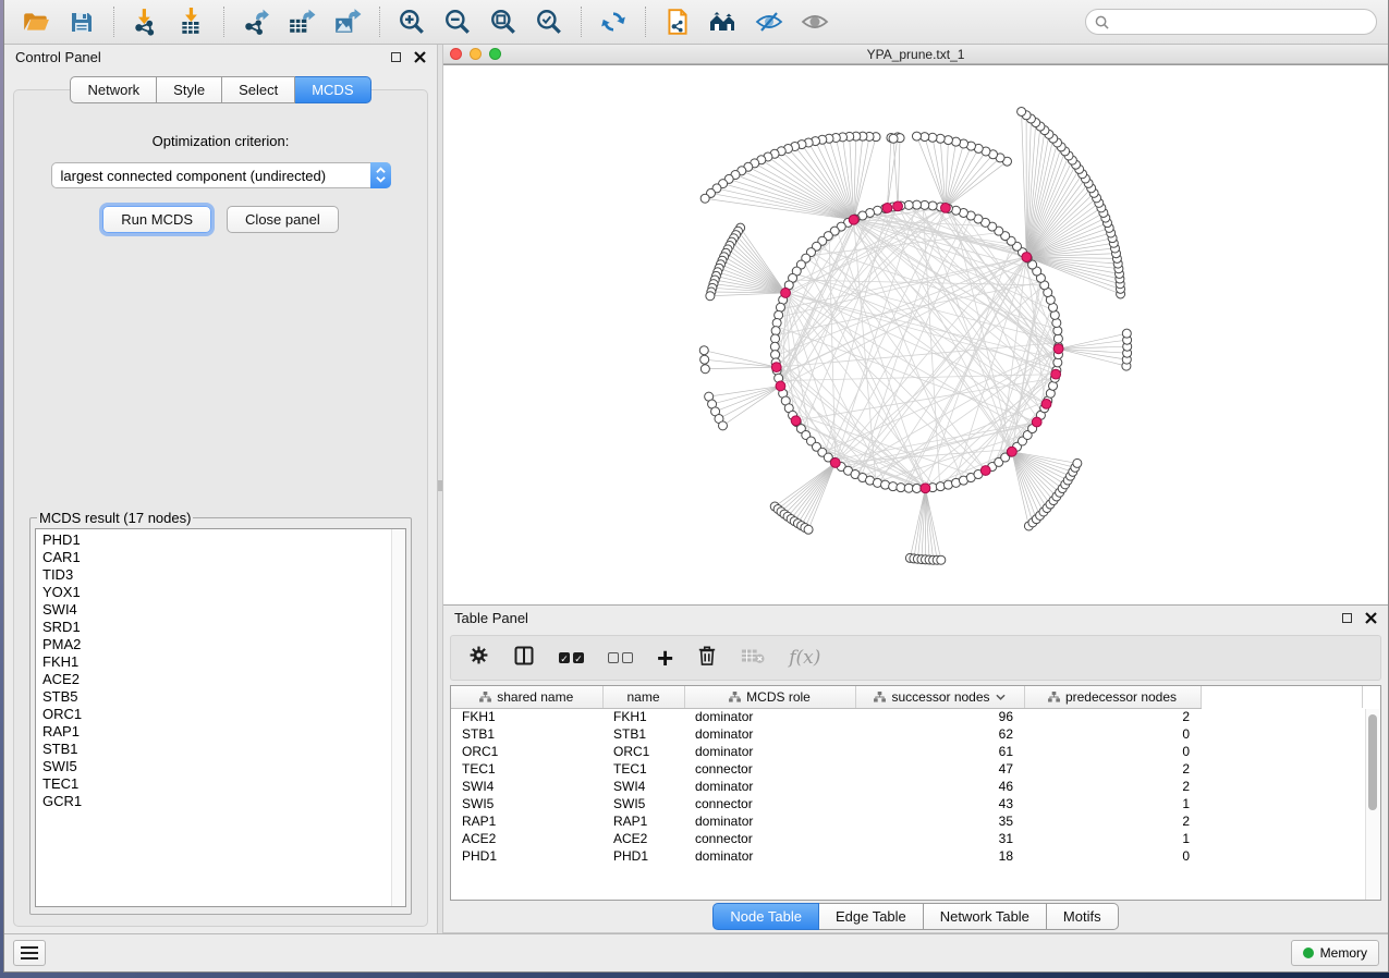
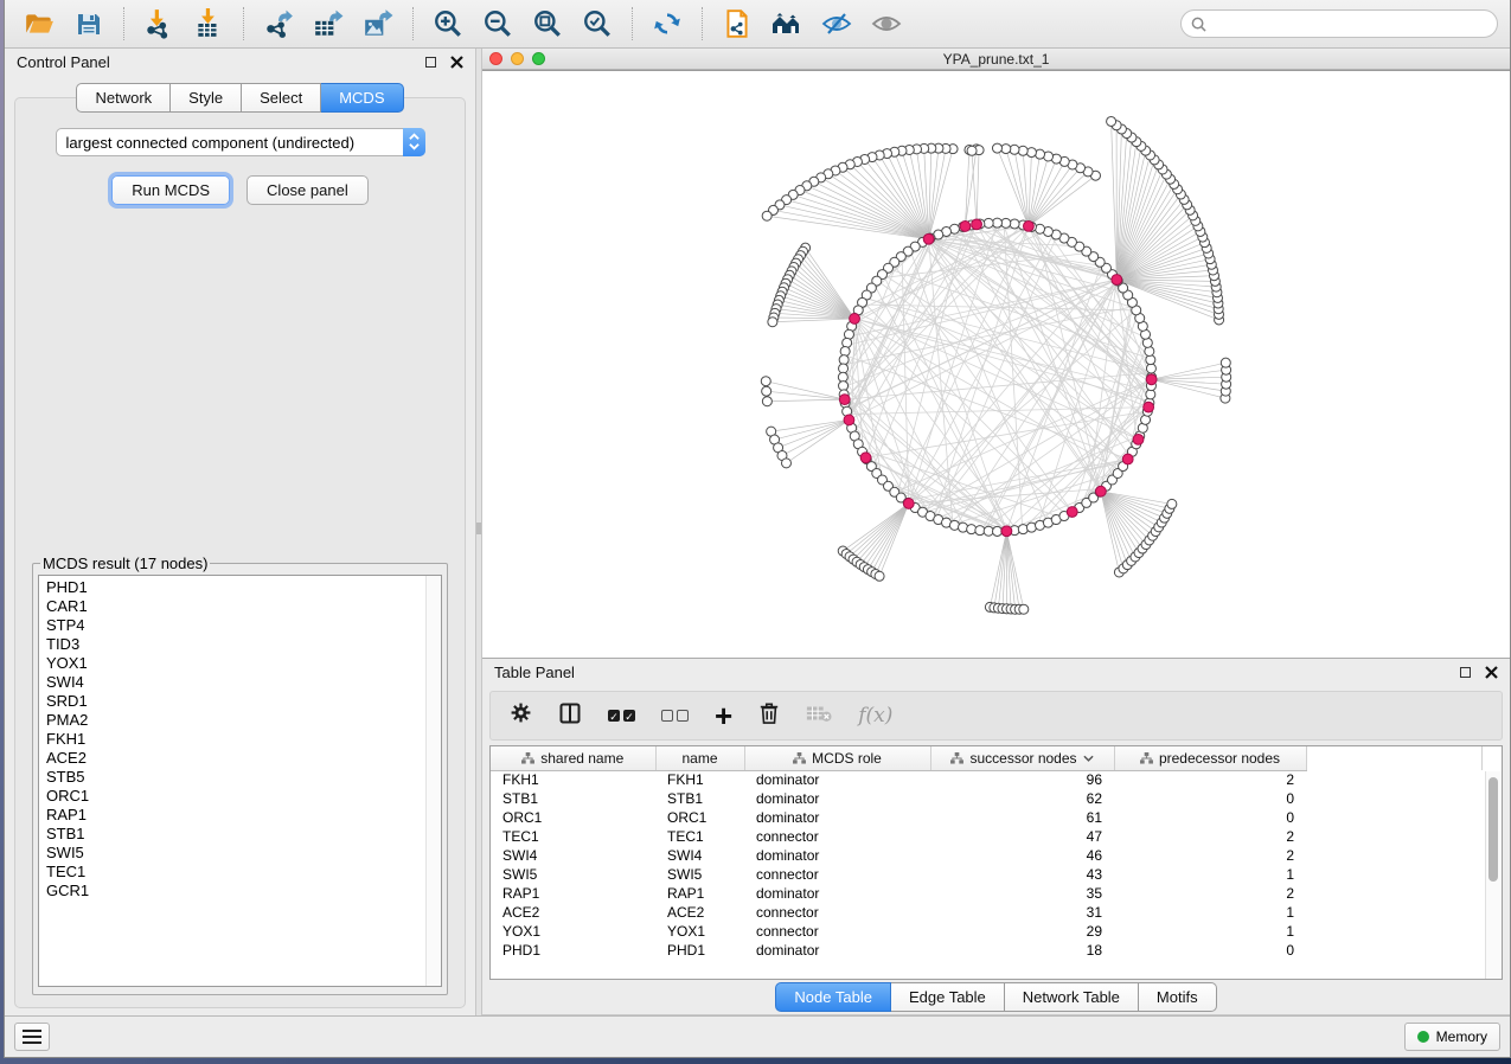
  Control Panel
  Network
  Style
  Select
  MCDS
- Optimization criterion:
  largest connected component (undirected)
  Run MCDS
  Close panel
  MCDS result (17 nodes)
  PHD1
  CAR1
+ STP4
  TID3
  YOX1
  SWI4
  SRD1
  PMA2
  FKH1
  ACE2
  STB5
  ORC1
  RAP1
  STB1
  SWI5
  TEC1
  GCR1
  YPA_prune.txt_1
  Table Panel
  ✓
  ✓
  +
  f(x)
  shared name	name	MCDS role	successor nodes	predecessor nodes
  FKH1	FKH1	dominator	96	2
  STB1	STB1	dominator	62	0
  ORC1	ORC1	dominator	61	0
  TEC1	TEC1	connector	47	2
  SWI4	SWI4	dominator	46	2
  SWI5	SWI5	connector	43	1
  RAP1	RAP1	dominator	35	2
  ACE2	ACE2	connector	31	1
+ YOX1	YOX1	connector	29	1
  PHD1	PHD1	dominator	18	0
  Node Table
  Edge Table
  Network Table
  Motifs
  Memory
